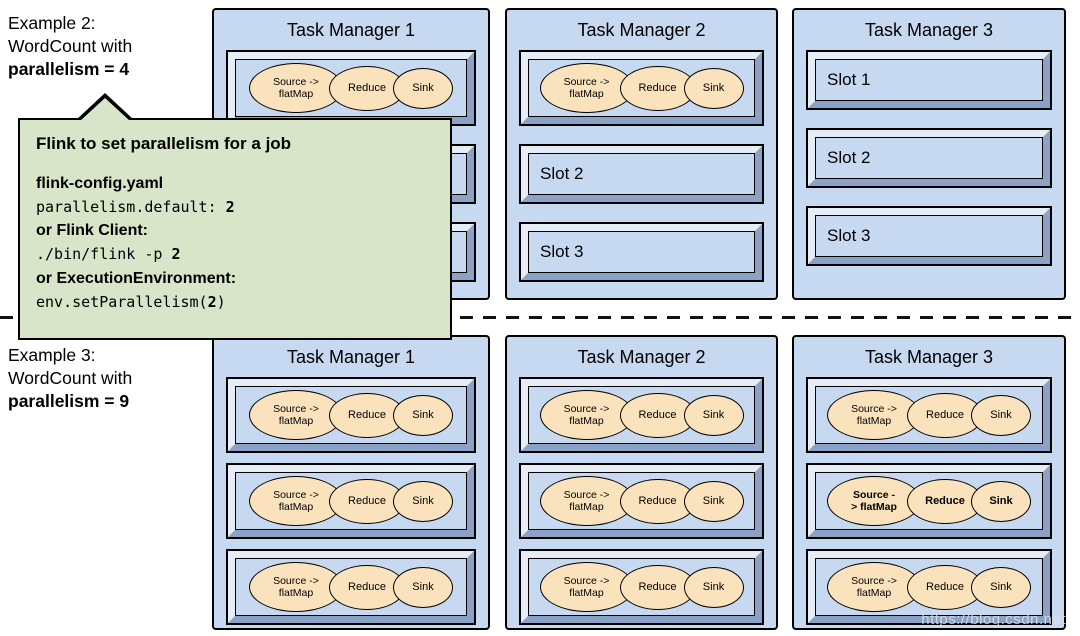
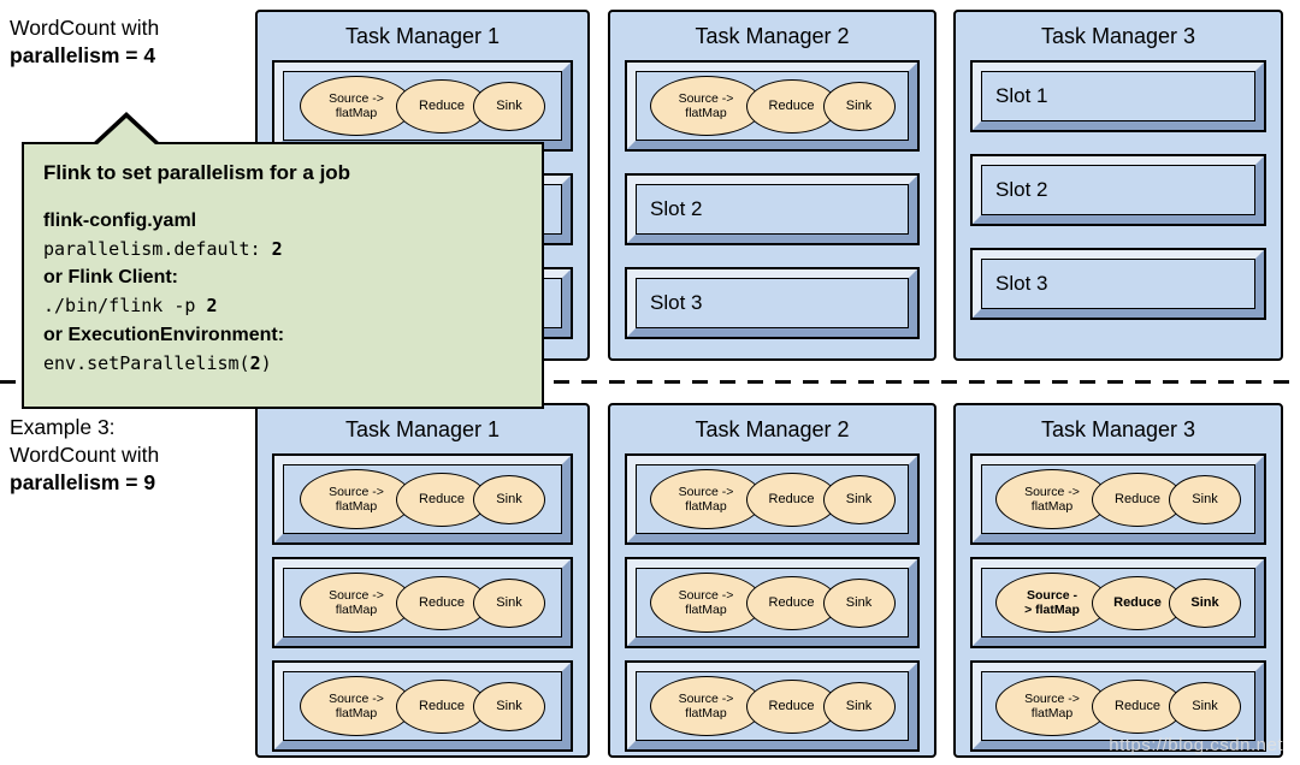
- Example 2:
  WordCount with
  parallelism = 4
  Example 3:
  WordCount with
  parallelism = 9
  Task Manager 1
  Source ->
  flatMap
  Reduce
  Sink
  Task Manager 2
  Source ->
  flatMap
  Reduce
  Sink
  Slot 2
  Slot 3
  Task Manager 3
  Slot 1
  Slot 2
  Slot 3
  Task Manager 1
  Source ->
  flatMap
  Reduce
  Sink
  Source ->
  flatMap
  Reduce
  Sink
  Source ->
  flatMap
  Reduce
  Sink
  Task Manager 2
  Source ->
  flatMap
  Reduce
  Sink
  Source ->
  flatMap
  Reduce
  Sink
  Source ->
  flatMap
  Reduce
  Sink
  Task Manager 3
  Source ->
  flatMap
  Reduce
  Sink
  Source -
  > flatMap
  Reduce
  Sink
  Source ->
  flatMap
  Reduce
  Sink
  Flink to set parallelism for a job
  flink-config.yaml
  parallelism.default: 2
  or Flink Client:
  ./bin/flink -p 2
  or ExecutionEnvironment:
  env.setParallelism(2)
  https://blog.csdn.net
